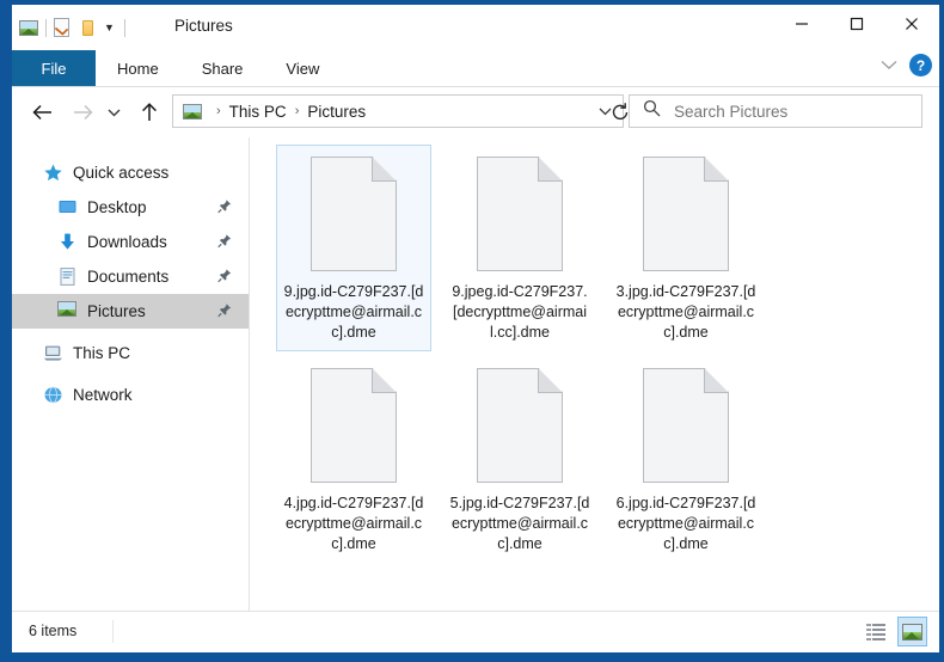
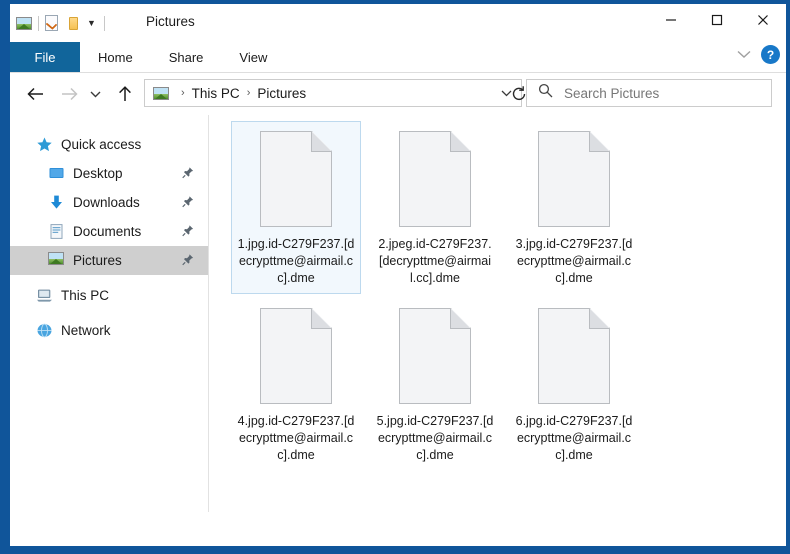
  ▼
  Pictures
  File
  Home
  Share
  View
  ?
  ›
  This PC
  ›
  Pictures
  Search Pictures
  Quick access
  Desktop
  Downloads
  Documents
  Pictures
  This PC
  Network
- 9.jpg.id-C279F237.[decrypttme@airmail.cc].dme
+ 1.jpg.id-C279F237.[decrypttme@airmail.cc].dme
- 9.jpeg.id-C279F237.[decrypttme@airmail.cc].dme
+ 2.jpeg.id-C279F237.[decrypttme@airmail.cc].dme
  3.jpg.id-C279F237.[decrypttme@airmail.cc].dme
  4.jpg.id-C279F237.[decrypttme@airmail.cc].dme
  5.jpg.id-C279F237.[decrypttme@airmail.cc].dme
  6.jpg.id-C279F237.[decrypttme@airmail.cc].dme
- 6 items
